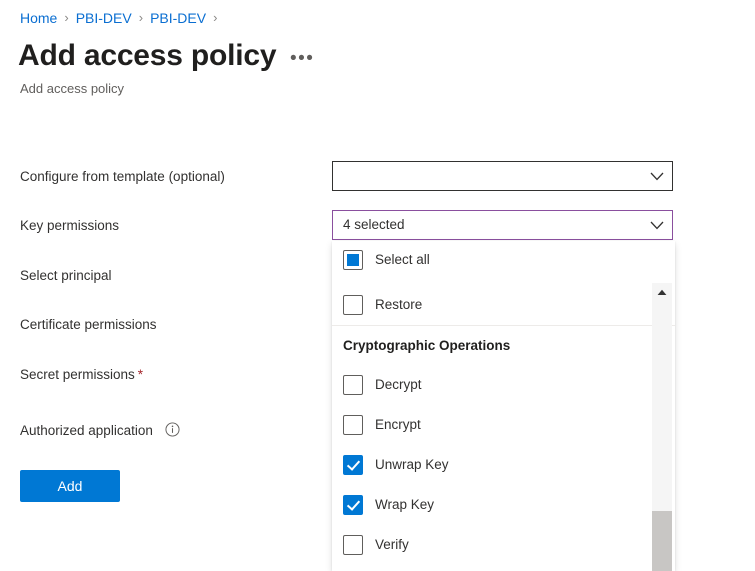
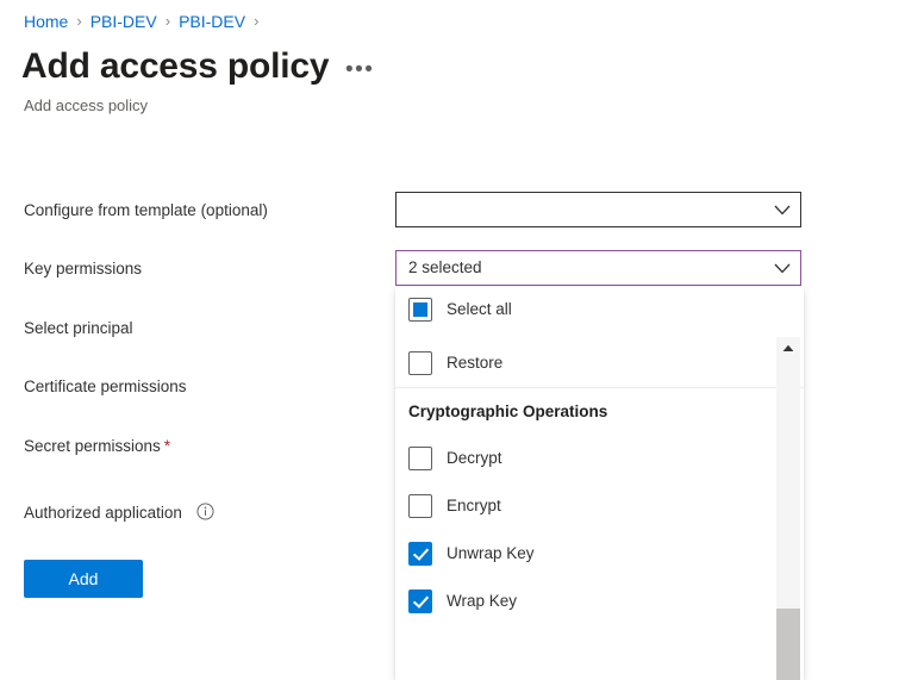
  Home
  ›
  PBI-DEV
  ›
  PBI-DEV
  ›
  Add access policy
  •••
  Add access policy
  Configure from template (optional)
  Key permissions
  Select principal
  Certificate permissions
  Secret permissions *
  Authorized application
- 4 selected
+ 2 selected
  Select all
  Restore
  Cryptographic Operations
  Decrypt
  Encrypt
  Unwrap Key
  Wrap Key
- Verify
  Add
